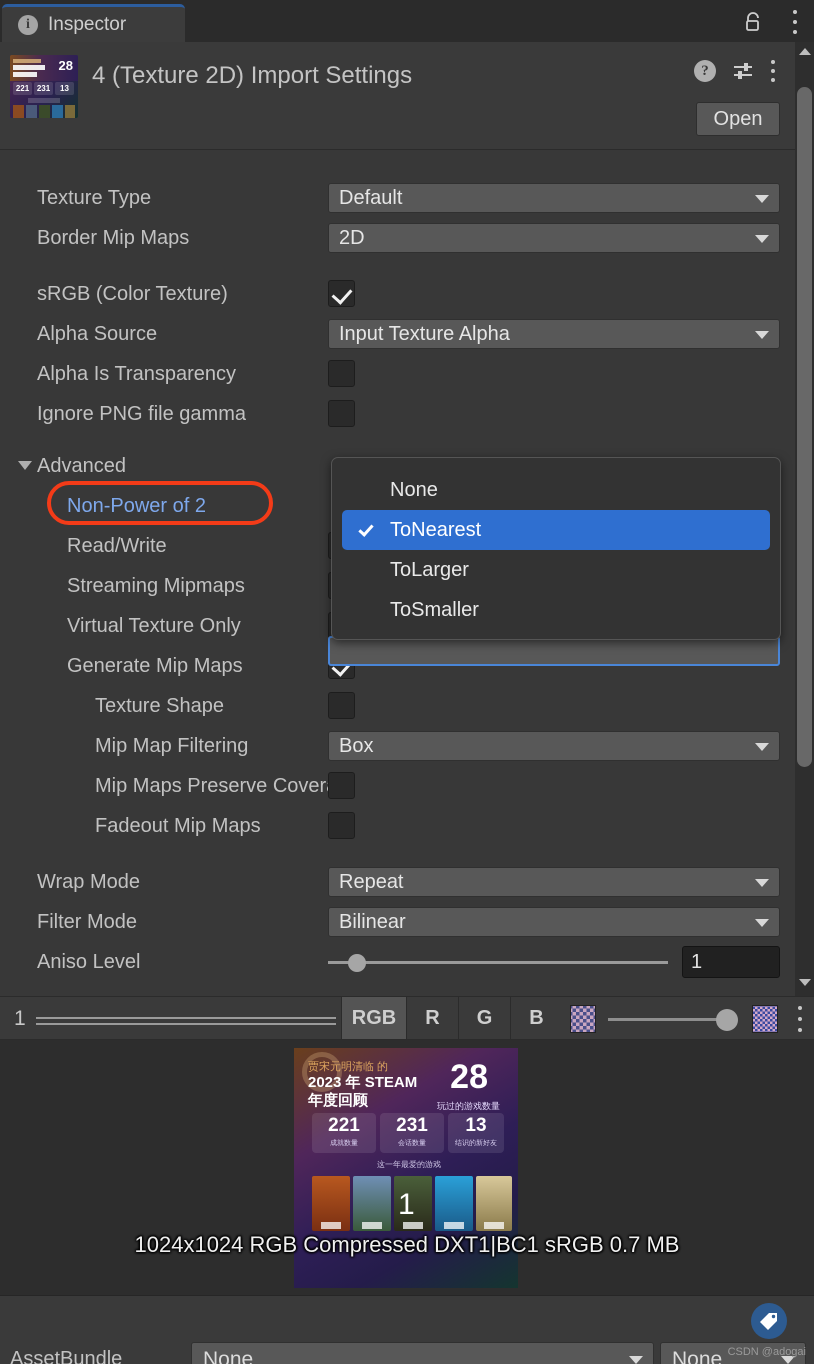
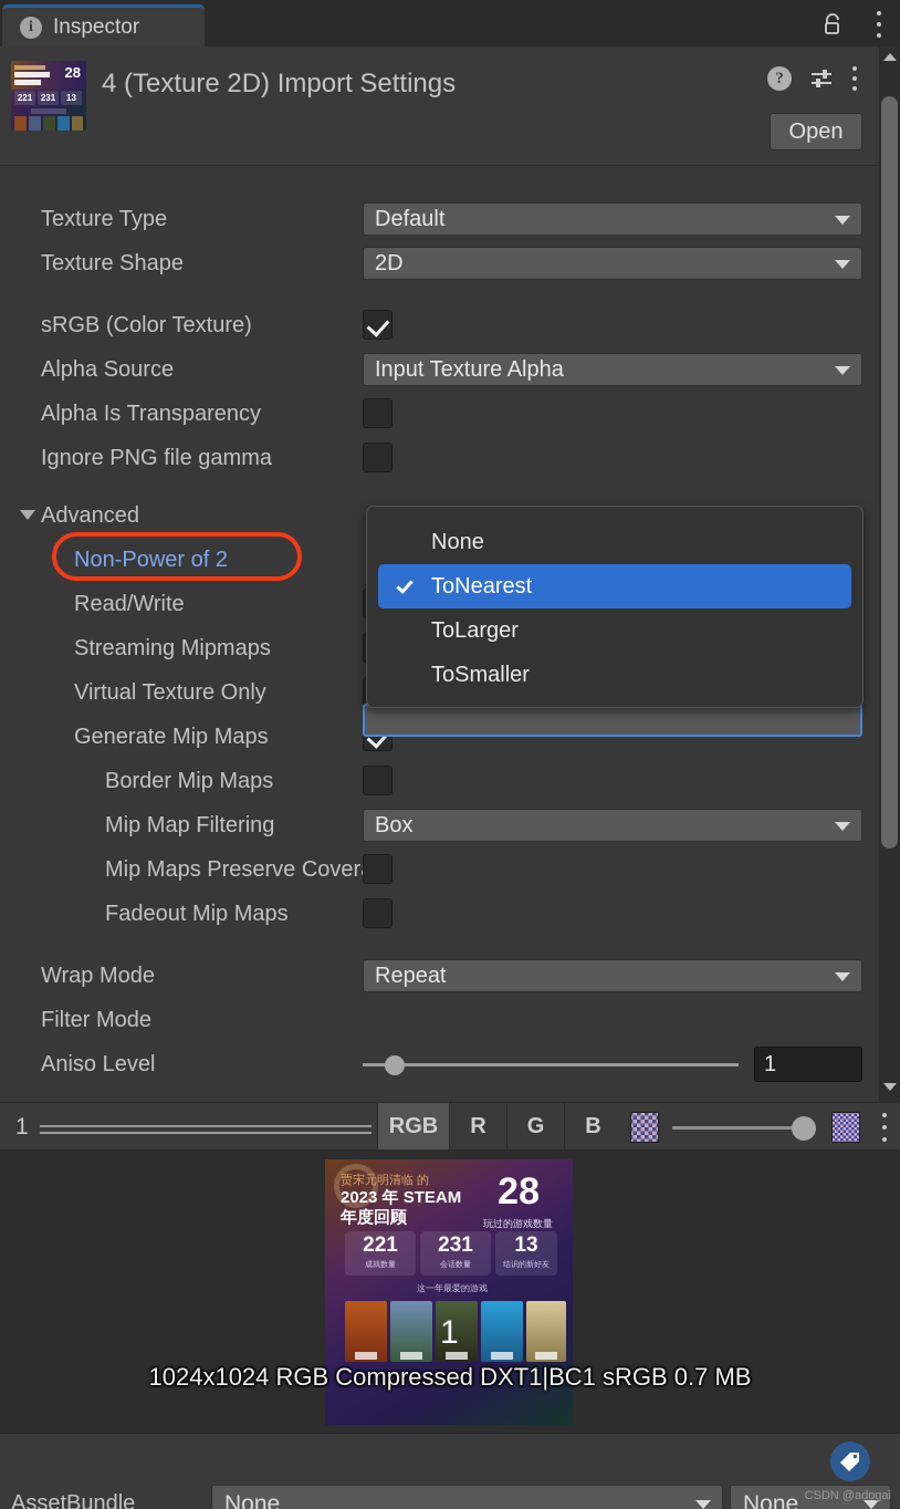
  i
  Inspector
  28
  221
  231
  13
  4 (Texture 2D) Import Settings
  ?
  Open
  Texture Type
  Default
- Border Mip Maps
+ Texture Shape
  2D
  sRGB (Color Texture)
  Alpha Source
  Input Texture Alpha
  Alpha Is Transparency
  Ignore PNG file gamma
  Advanced
  Non-Power of 2
  Read/Write
  Streaming Mipmaps
  Virtual Texture Only
  Generate Mip Maps
- Texture Shape
+ Border Mip Maps
  Mip Map Filtering
  Box
  Mip Maps Preserve Cover
  Fadeout Mip Maps
  Wrap Mode
  Repeat
  Filter Mode
- Bilinear
  Aniso Level
  1
  None
  ToNearest
  ToLarger
  ToSmaller
  1
  RGB
  R
  G
  B
  贾宋元明清临 的
  2023 年 STEAM
  年度回顾
  28
  玩过的游戏数量
  221
  231
  13
  这一年最爱的游戏
  1
  1024x1024 RGB Compressed DXT1|BC1 sRGB 0.7 MB
  AssetBundle
  None
  None
  CSDN @adogai
